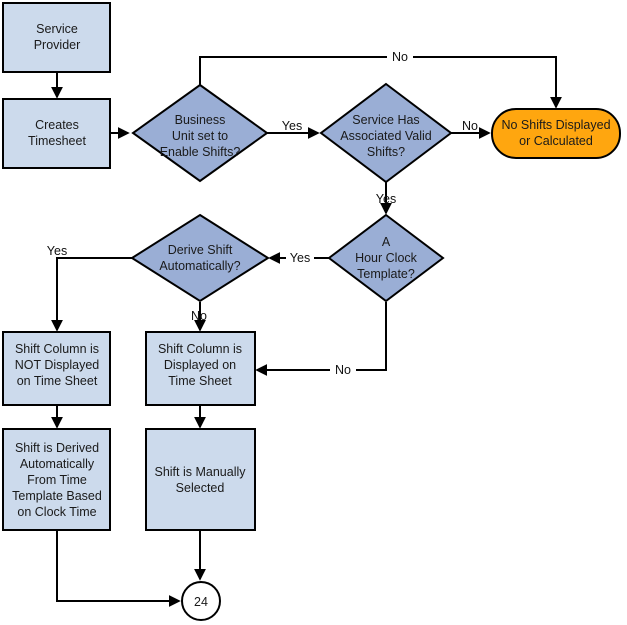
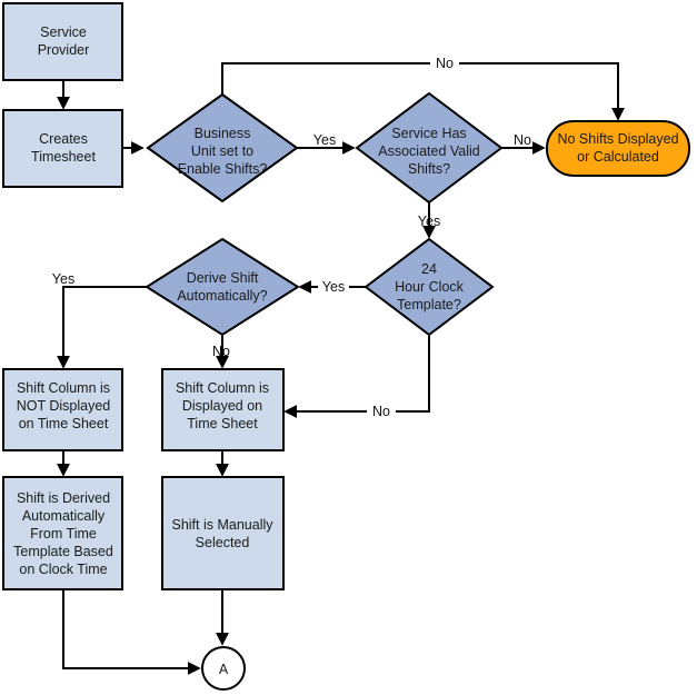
  No
  Yes
  No
  Yes
  Yes
  No
  Yes
  No
  Service
  Provider
  Creates
  Timesheet
  Business
  Unit set to
  Enable Shifts?
  Service Has
  Associated Valid
  Shifts?
  No Shifts Displayed
  or Calculated
  Derive Shift
  Automatically?
- A
+ 24
  Hour Clock
  Template?
  Shift Column is
  NOT Displayed
  on Time Sheet
  Shift Column is
  Displayed on
  Time Sheet
  Shift is Derived
  Automatically
  From Time
  Template Based
  on Clock Time
  Shift is Manually
  Selected
- 24
+ A
